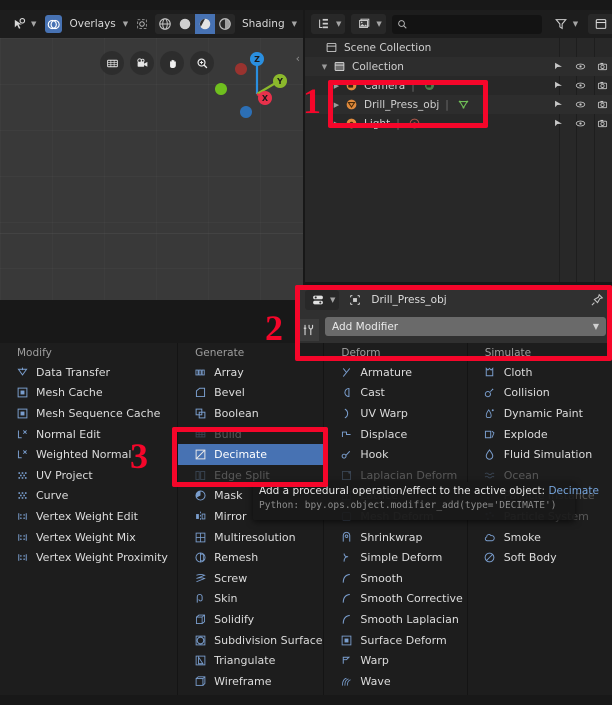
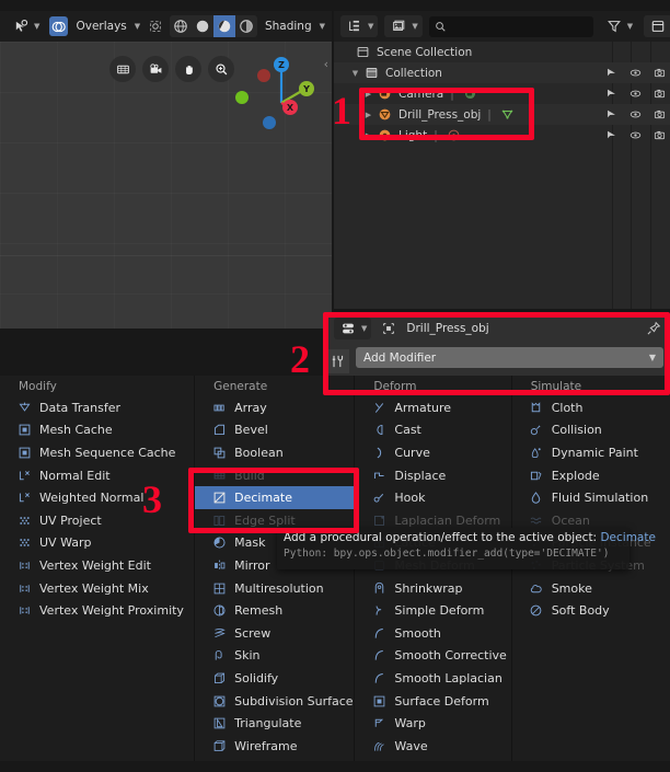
  ▼
  Overlays
  ▼
  Shading
  ▼
  ▼
  ▼
  ▼
  Z
  Y
  X
  ‹
  Scene Collection
  ▼
  Collection
  ▶
  Camera
  |
  ▶
  Drill_Press_obj
  |
  ▶
  Light
  |
  ▼
  Drill_Press_obj
  Add Modifier
  ▼
  Modify
  Data Transfer
  Mesh Cache
  Mesh Sequence Cache
  Normal Edit
  Weighted Normal
  UV Project
- Curve
+ UV Warp
  Vertex Weight Edit
  Vertex Weight Mix
  Vertex Weight Proximity
  Generate
  Array
  Bevel
  Boolean
  Build
  Decimate
  Edge Split
  Mask
  Mirror
  Multiresolution
  Remesh
  Screw
  Skin
  Solidify
  Subdivision Surface
  Triangulate
  Wireframe
  Deform
  Armature
  Cast
- UV Warp
+ Curve
  Displace
  Hook
  Laplacian Deform
  Shrinkwrap
  Simple Deform
  Smooth
  Smooth Corrective
  Smooth Laplacian
  Surface Deform
  Warp
  Wave
  Simulate
  Cloth
  Collision
  Dynamic Paint
  Explode
  Fluid Simulation
  Ocean
  Smoke
  Soft Body
  Add a procedural operation/effect to the active object: Decimate
  Python: bpy.ops.object.modifier_add(type='DECIMATE')
  1
  2
  3
